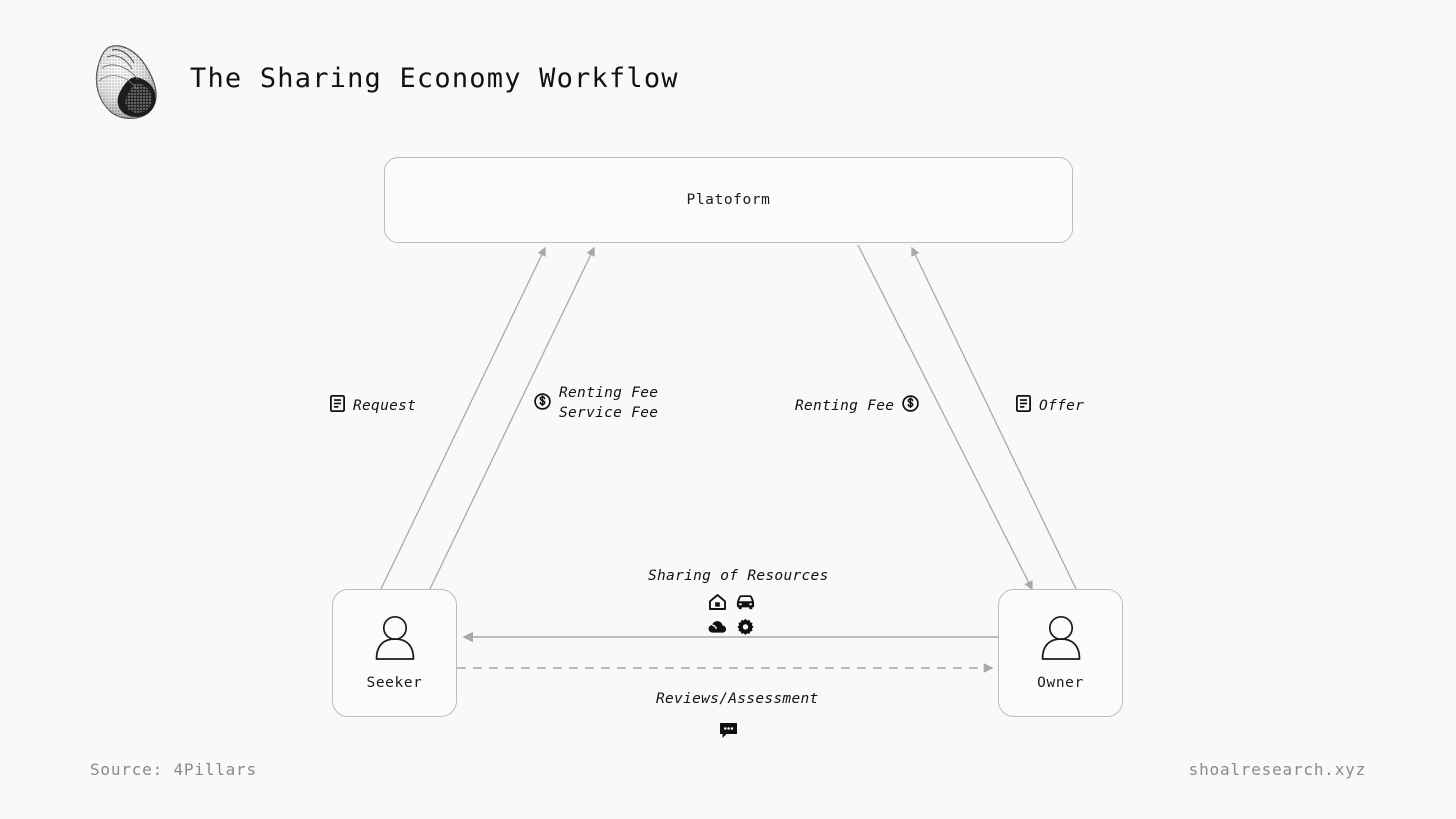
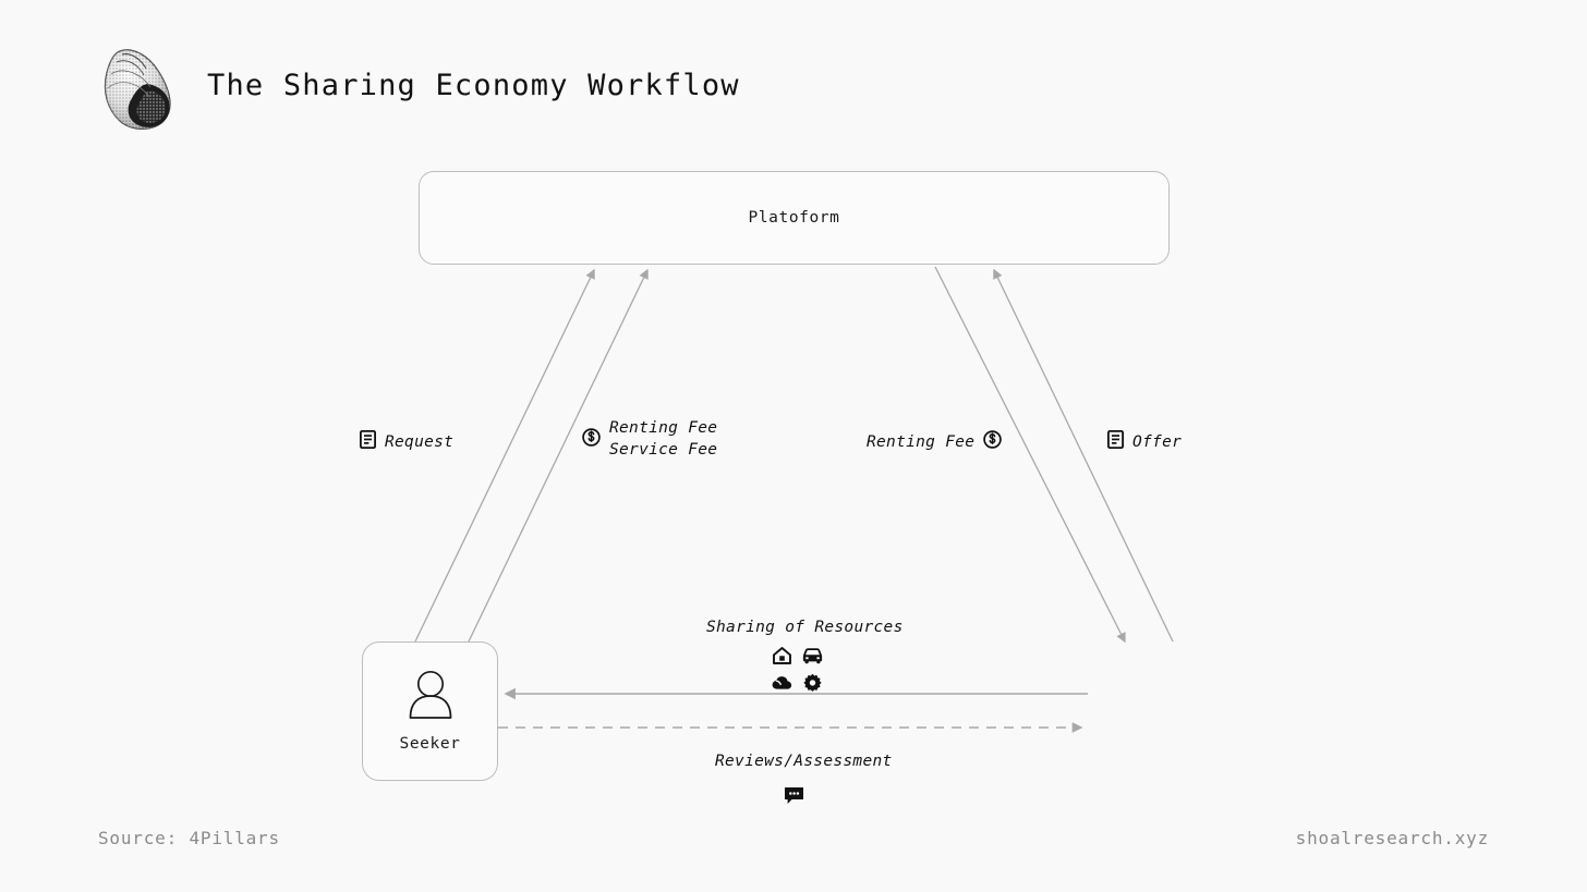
  The Sharing Economy Workflow
  Platoform
  Seeker
- Owner
  Request
  Renting Fee
  Service Fee
  Renting Fee
  Offer
  Sharing of Resources
  Reviews/Assessment
  Source: 4Pillars
  shoalresearch.xyz
